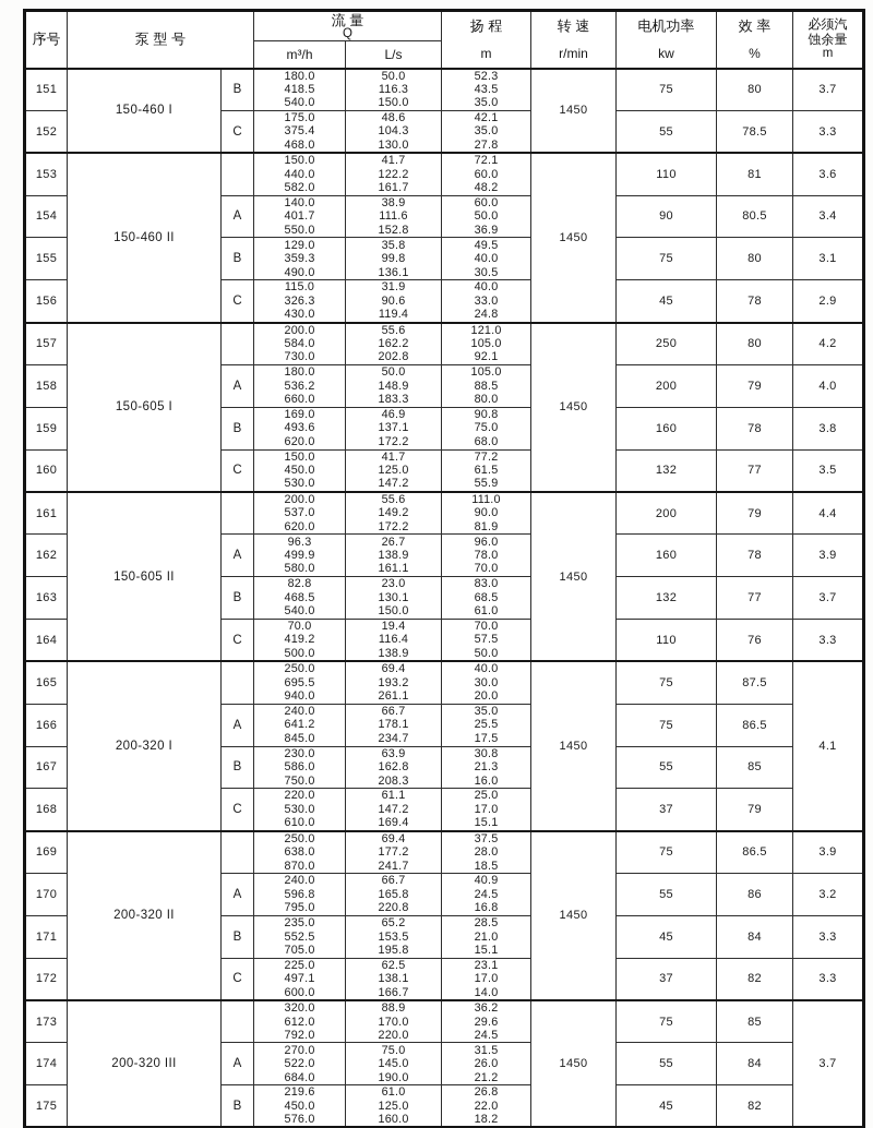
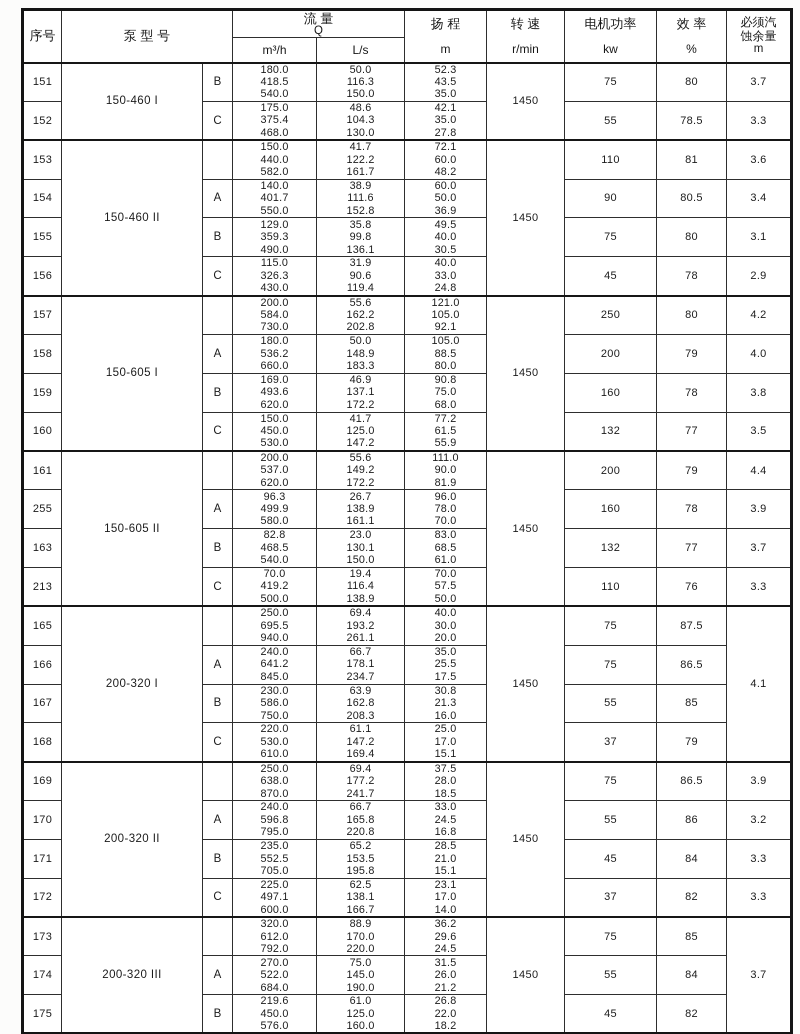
  序号	泵 型 号	流 量 Q	扬 程 m	转 速 r/min	电机功率 kw	效 率 %	必须汽 蚀余量 m
  m³/h	L/s
  151	150-460 I	B	180.0 418.5 540.0	50.0 116.3 150.0	52.3 43.5 35.0	1450	75	80	3.7
  152	C	175.0 375.4 468.0	48.6 104.3 130.0	42.1 35.0 27.8	55	78.5	3.3
  153	150-460 II		150.0 440.0 582.0	41.7 122.2 161.7	72.1 60.0 48.2	1450	110	81	3.6
  154	A	140.0 401.7 550.0	38.9 111.6 152.8	60.0 50.0 36.9	90	80.5	3.4
  155	B	129.0 359.3 490.0	35.8 99.8 136.1	49.5 40.0 30.5	75	80	3.1
  156	C	115.0 326.3 430.0	31.9 90.6 119.4	40.0 33.0 24.8	45	78	2.9
  157	150-605 I		200.0 584.0 730.0	55.6 162.2 202.8	121.0 105.0 92.1	1450	250	80	4.2
  158	A	180.0 536.2 660.0	50.0 148.9 183.3	105.0 88.5 80.0	200	79	4.0
  159	B	169.0 493.6 620.0	46.9 137.1 172.2	90.8 75.0 68.0	160	78	3.8
  160	C	150.0 450.0 530.0	41.7 125.0 147.2	77.2 61.5 55.9	132	77	3.5
  161	150-605 II		200.0 537.0 620.0	55.6 149.2 172.2	111.0 90.0 81.9	1450	200	79	4.4
- 162	A	96.3 499.9 580.0	26.7 138.9 161.1	96.0 78.0 70.0	160	78	3.9
+ 255	A	96.3 499.9 580.0	26.7 138.9 161.1	96.0 78.0 70.0	160	78	3.9
  163	B	82.8 468.5 540.0	23.0 130.1 150.0	83.0 68.5 61.0	132	77	3.7
- 164	C	70.0 419.2 500.0	19.4 116.4 138.9	70.0 57.5 50.0	110	76	3.3
+ 213	C	70.0 419.2 500.0	19.4 116.4 138.9	70.0 57.5 50.0	110	76	3.3
  165	200-320 I		250.0 695.5 940.0	69.4 193.2 261.1	40.0 30.0 20.0	1450	75	87.5	4.1
  166	A	240.0 641.2 845.0	66.7 178.1 234.7	35.0 25.5 17.5	75	86.5
  167	B	230.0 586.0 750.0	63.9 162.8 208.3	30.8 21.3 16.0	55	85
  168	C	220.0 530.0 610.0	61.1 147.2 169.4	25.0 17.0 15.1	37	79
  169	200-320 II		250.0 638.0 870.0	69.4 177.2 241.7	37.5 28.0 18.5	1450	75	86.5	3.9
- 170	A	240.0 596.8 795.0	66.7 165.8 220.8	40.9 24.5 16.8	55	86	3.2
+ 170	A	240.0 596.8 795.0	66.7 165.8 220.8	33.0 24.5 16.8	55	86	3.2
  171	B	235.0 552.5 705.0	65.2 153.5 195.8	28.5 21.0 15.1	45	84	3.3
  172	C	225.0 497.1 600.0	62.5 138.1 166.7	23.1 17.0 14.0	37	82	3.3
  173	200-320 III		320.0 612.0 792.0	88.9 170.0 220.0	36.2 29.6 24.5	1450	75	85	3.7
  174	A	270.0 522.0 684.0	75.0 145.0 190.0	31.5 26.0 21.2	55	84
  175	B	219.6 450.0 576.0	61.0 125.0 160.0	26.8 22.0 18.2	45	82
